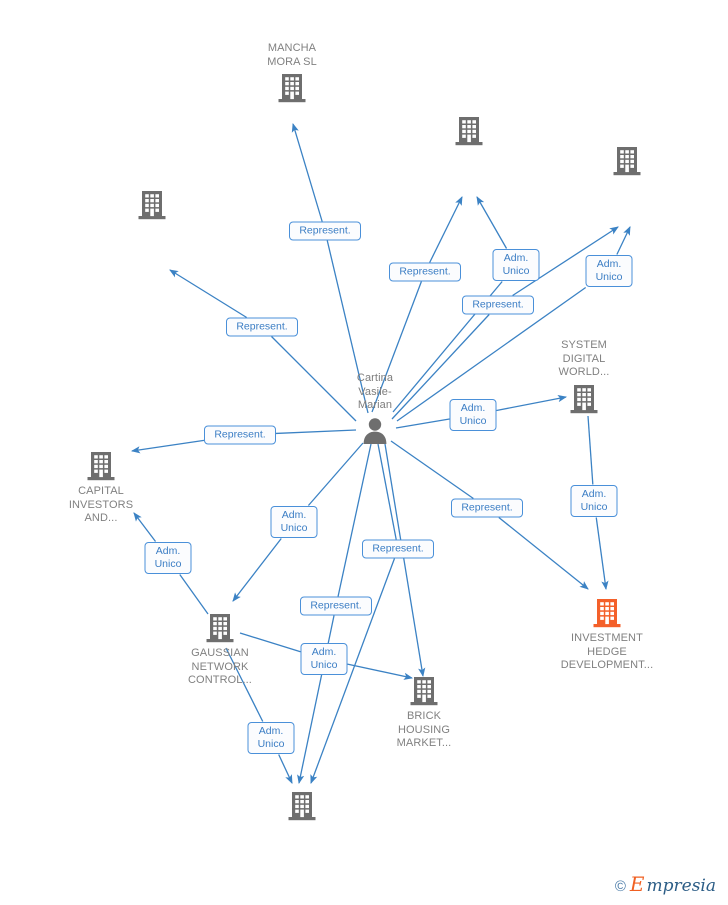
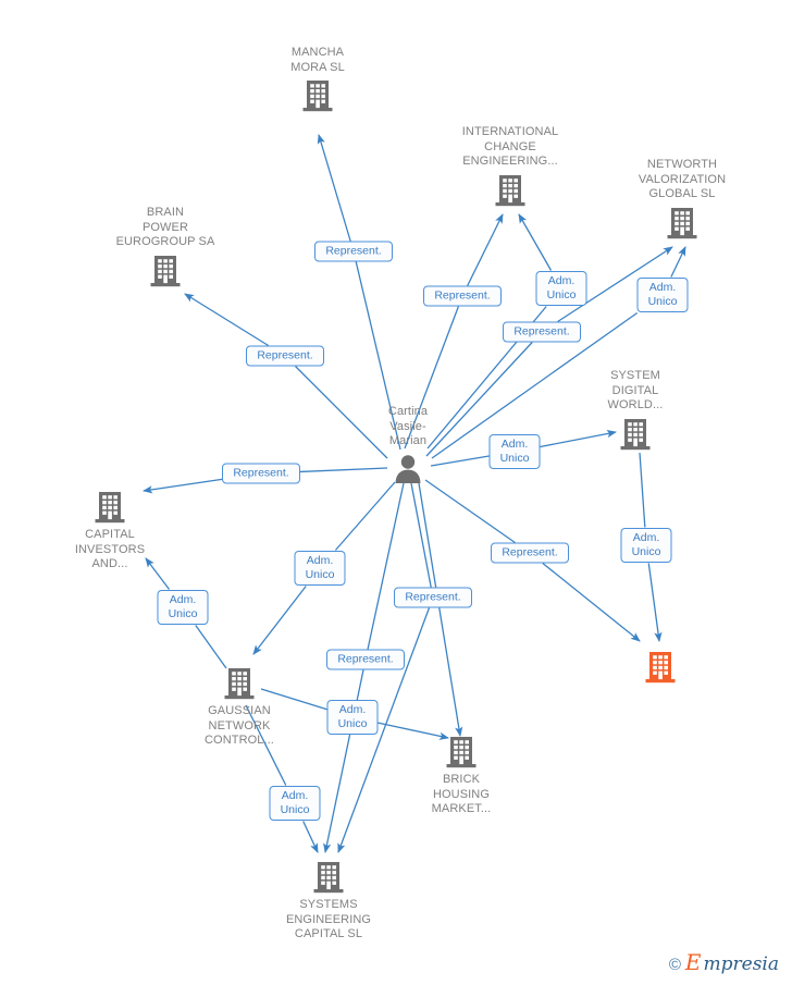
  MANCHA
  MORA SL
+ INTERNATIONAL
+ CHANGE
+ ENGINEERING...
+ NETWORTH
+ VALORIZATION
+ GLOBAL SL
+ BRAIN
+ POWER
+ EUROGROUP SA
  SYSTEM
  DIGITAL
  WORLD...
  Cartina
  Vasile-
  Marian
  CAPITAL
  INVESTORS
  AND...
- INVESTMENT
- HEDGE
- DEVELOPMENT...
  GAUSSIAN
  NETWORK
  CONTROL...
  BRICK
  HOUSING
  MARKET...
+ SYSTEMS
+ ENGINEERING
+ CAPITAL SL
  Represent.
  Represent.
  Adm.
  Unico
  Represent.
  Adm.
  Unico
  Represent.
  Represent.
  Adm.
  Unico
  Represent.
  Adm.
  Unico
  Adm.
  Unico
  Adm.
  Unico
  Represent.
  Represent.
  Adm.
  Unico
  Adm.
  Unico
  ©
  E
  mpresia
